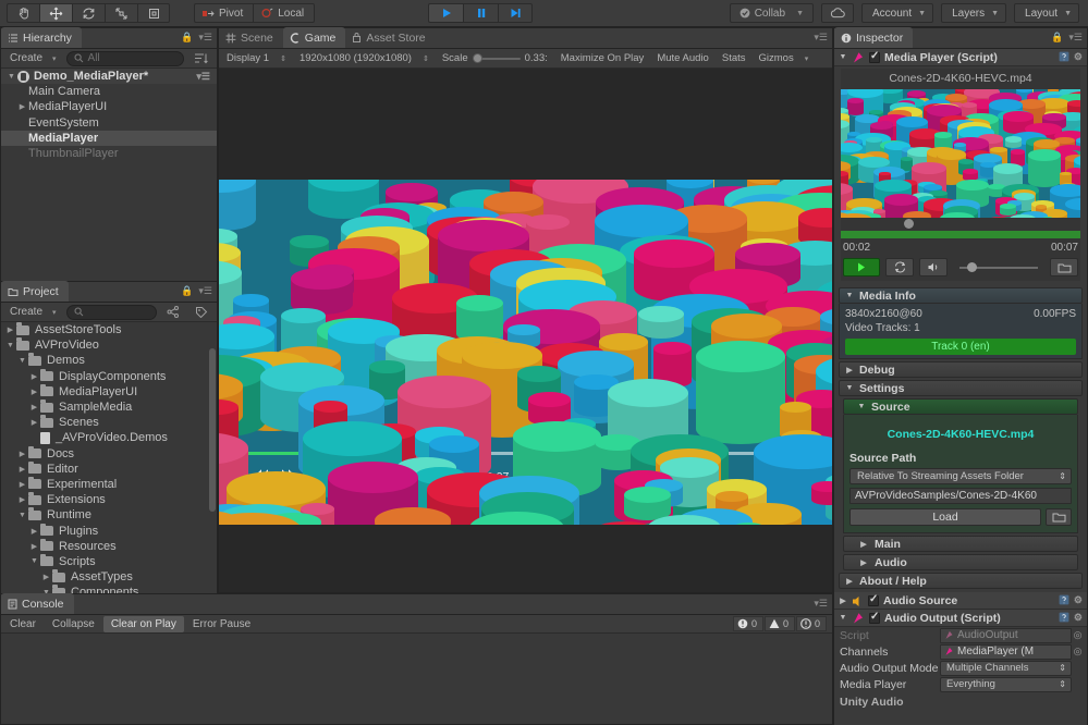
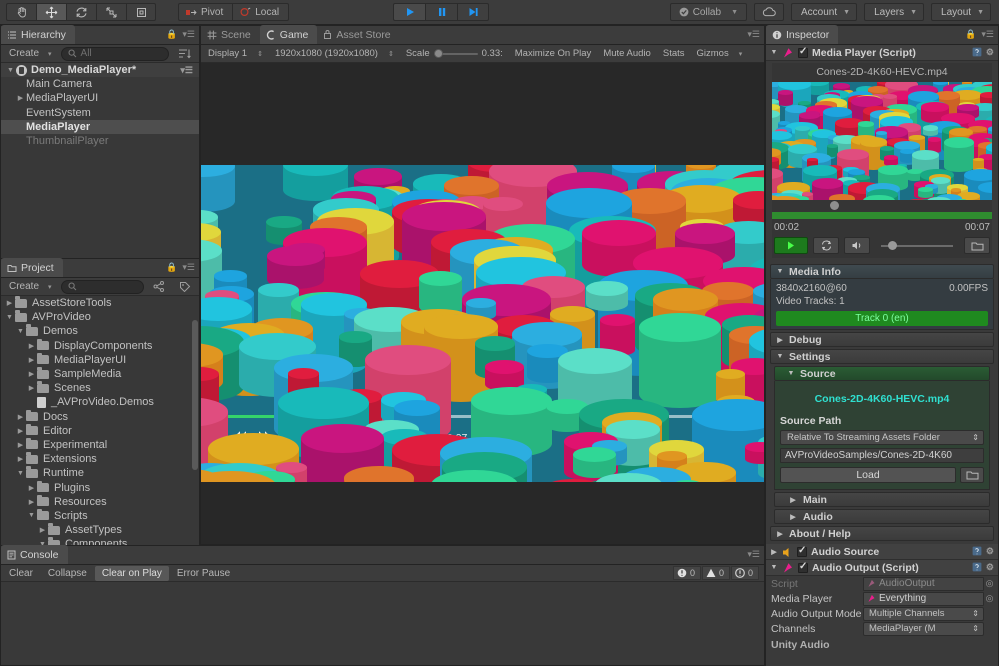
  Pivot
  Local
  Collab
  Account
  Layers
  Layout
  Hierarchy
  🔒
  ▾☰
  Create
  All
  Demo_MediaPlayer*
  ▾☰
  Main Camera
  MediaPlayerUI
  EventSystem
  MediaPlayer
  ThumbnailPlayer
  Project
  🔒
  ▾☰
  Create
  AssetStoreTools
  AVProVideo
  Demos
  DisplayComponents
  MediaPlayerUI
  SampleMedia
  Scenes
  _AVProVideo.Demos
  Docs
  Editor
  Experimental
  Extensions
  Runtime
  Plugins
  Resources
  Scripts
  AssetTypes
  Scene
  Game
  Asset Store
  ▾☰
  Display 1
  1920x1080 (1920x1080)
  Scale
  0.33:
  Maximize On Play
  Mute Audio
  Stats
  Gizmos
  Console
  ▾☰
  Clear
  Collapse
  Clear on Play
  Error Pause
  0
  0
  0
  Inspector
  🔒
  ▾☰
  Media Player (Script)
  ⚙
  Cones-2D-4K60-HEVC.mp4
  00:02
  00:07
  Media Info
  3840x2160@60
  0.00FPS
  Video Tracks: 1
  Track 0 (en)
  Debug
  Settings
  Source
  Cones-2D-4K60-HEVC.mp4
  Source Path
  Relative To Streaming Assets Folder
  ⇕
  AVProVideoSamples/Cones-2D-4K60
  Load
  Main
  Audio
  About / Help
  Audio Source
  ⚙
  Audio Output (Script)
  ⚙
  Script
  AudioOutput
  ◎
- Channels
+ Media Player
- MediaPlayer (M
+ Everything
  ◎
  Audio Output Mode
  Multiple Channels
  ⇕
- Media Player
+ Channels
- Everything
+ MediaPlayer (M
  ⇕
  Unity Audio
